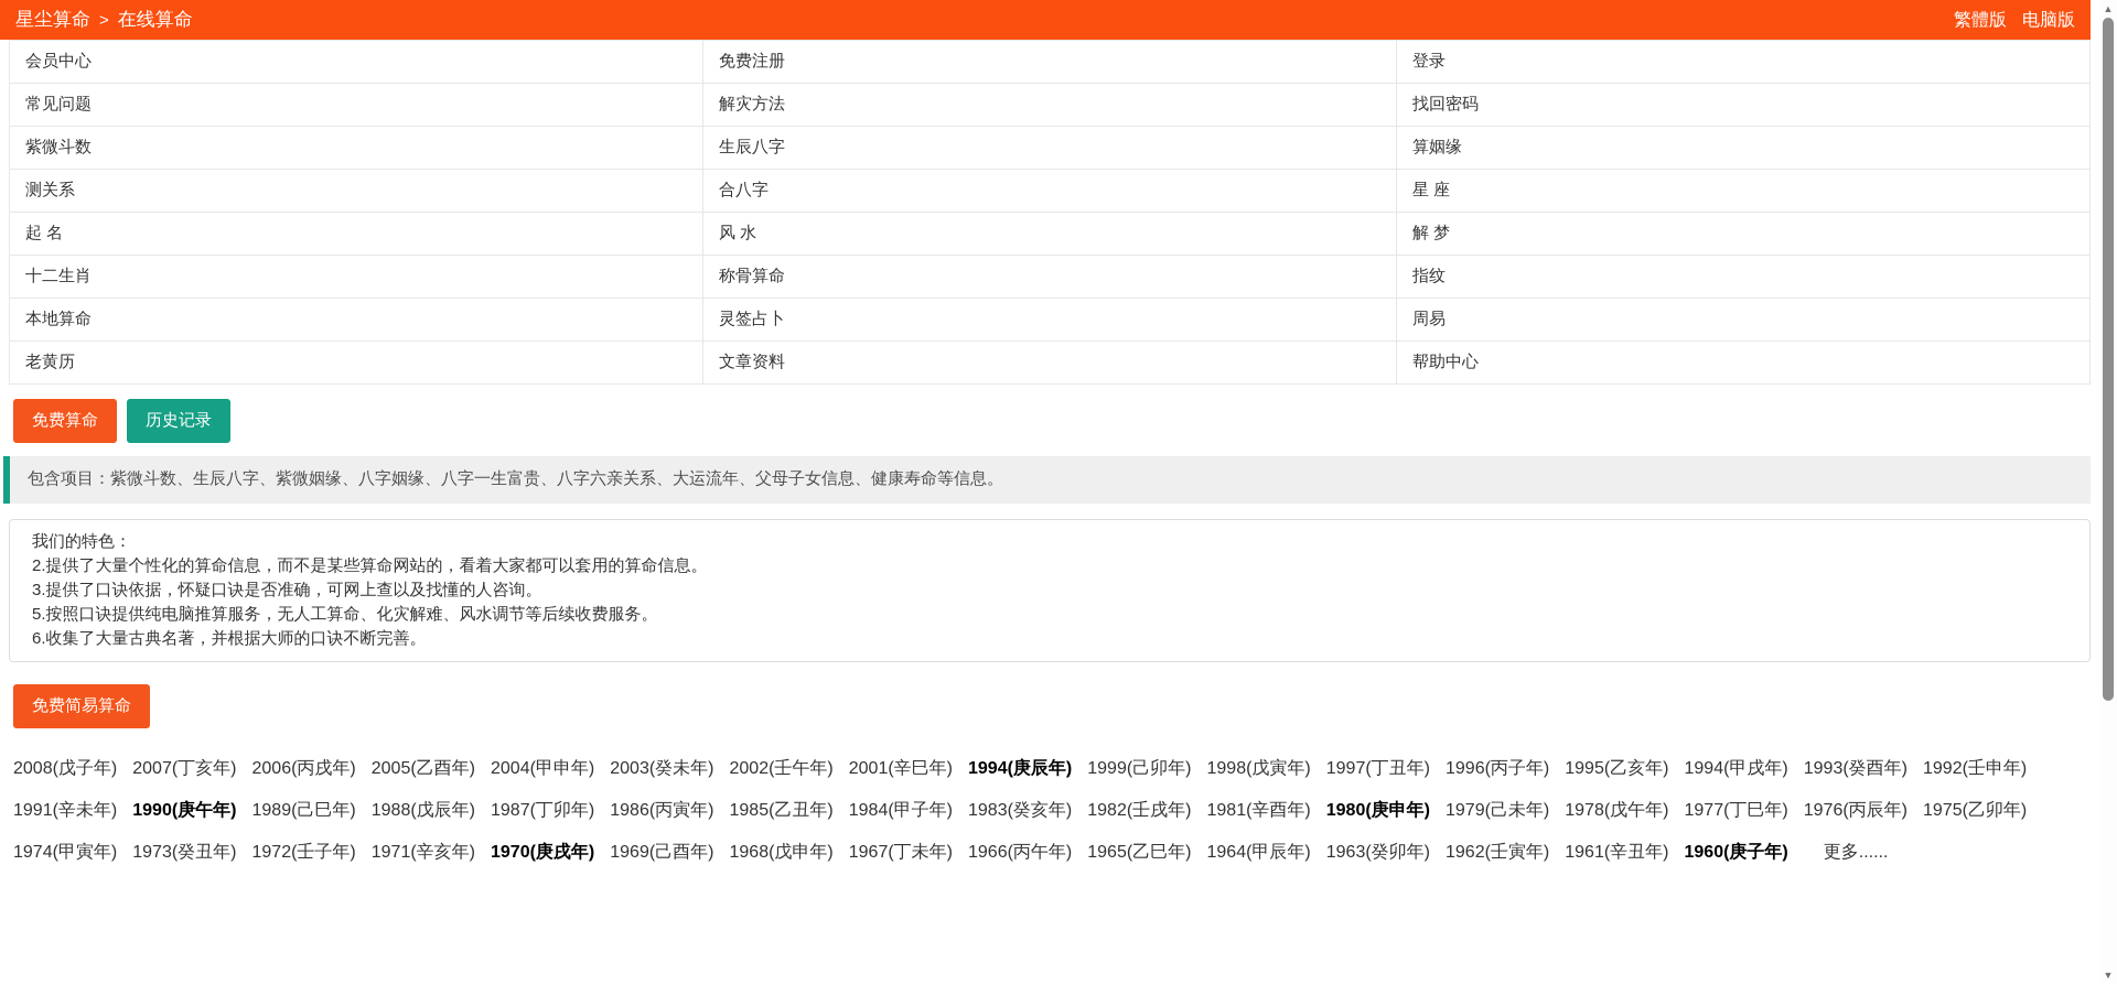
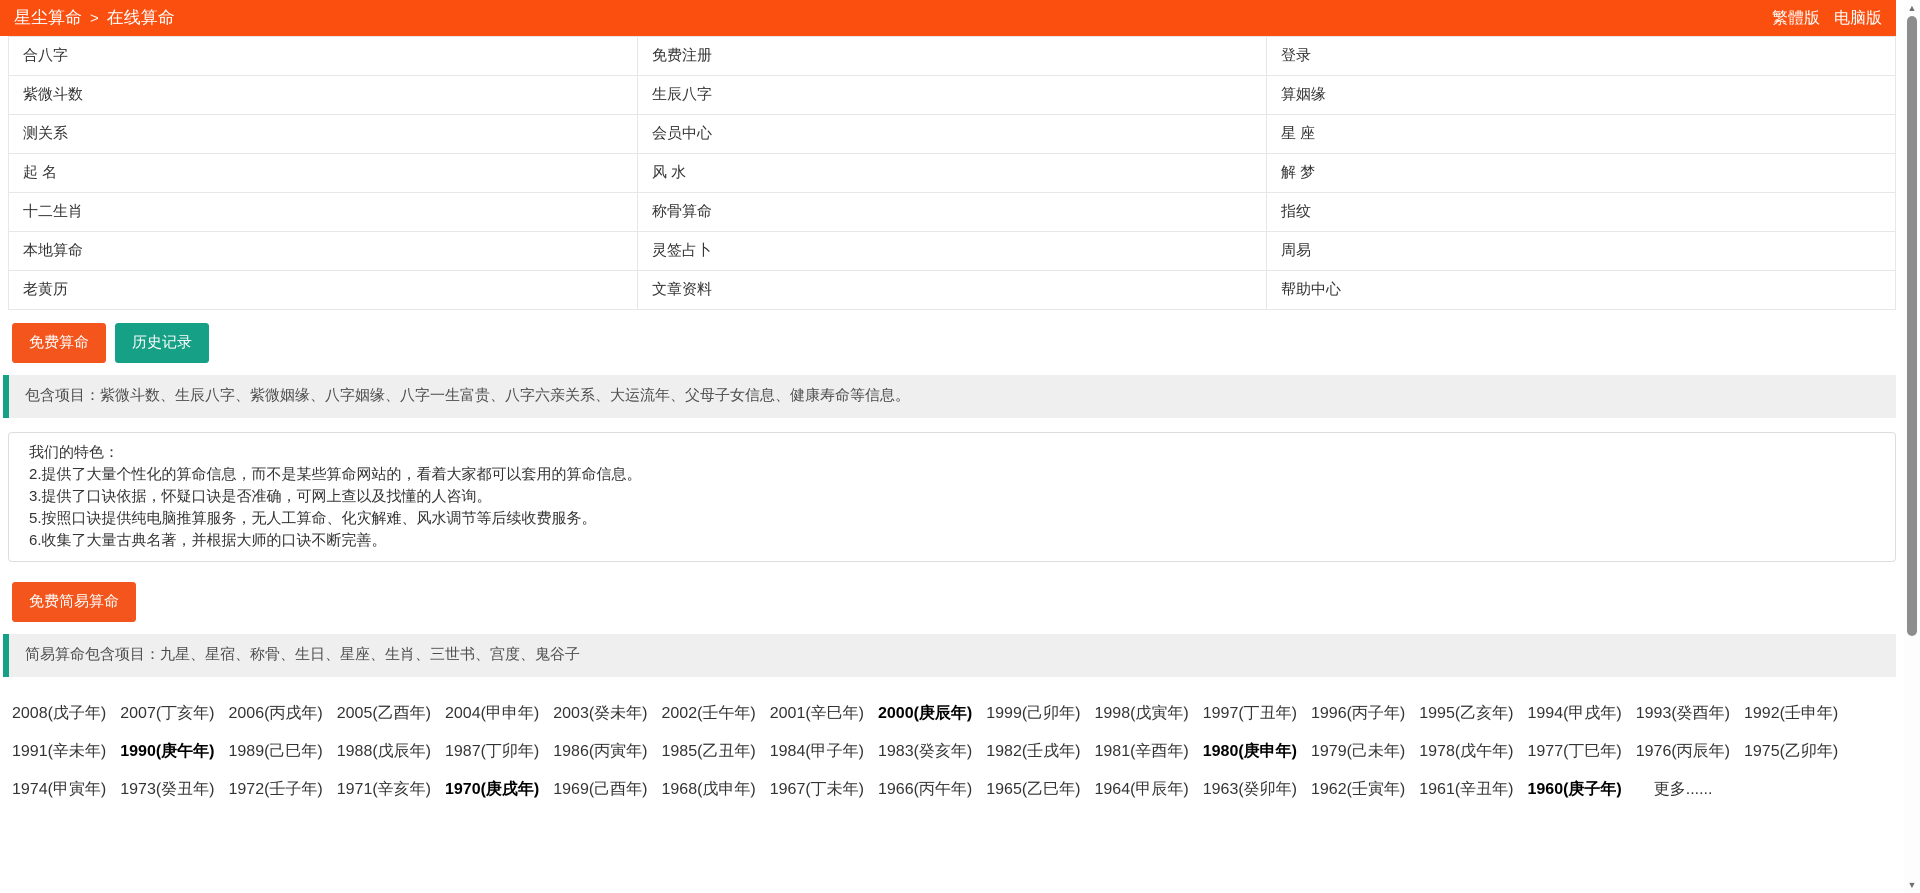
  星尘算命
  >
  在线算命
  繁體版
  电脑版
- 会员中心	免费注册	登录
+ 合八字	免费注册	登录
- 常见问题	解灾方法	找回密码
  紫微斗数	生辰八字	算姻缘
- 测关系	合八字	星 座
+ 测关系	会员中心	星 座
  起 名	风 水	解 梦
  十二生肖	称骨算命	指纹
  本地算命	灵签占卜	周易
  老黄历	文章资料	帮助中心
  免费算命
  历史记录
  包含项目：紫微斗数、生辰八字、紫微姻缘、八字姻缘、八字一生富贵、八字六亲关系、大运流年、父母子女信息、健康寿命等信息。
  我们的特色：
  2.提供了大量个性化的算命信息，而不是某些算命网站的，看着大家都可以套用的算命信息。
  3.提供了口诀依据，怀疑口诀是否准确，可网上查以及找懂的人咨询。
  5.按照口诀提供纯电脑推算服务，无人工算命、化灾解难、风水调节等后续收费服务。
  6.收集了大量古典名著，并根据大师的口诀不断完善。
  免费简易算命
+ 简易算命包含项目：九星、星宿、称骨、生日、星座、生肖、三世书、宫度、鬼谷子
- 2008(戊子年) 2007(丁亥年) 2006(丙戌年) 2005(乙酉年) 2004(甲申年) 2003(癸未年) 2002(壬午年) 2001(辛巳年) 1994(庚辰年) 1999(己卯年) 1998(戊寅年) 1997(丁丑年) 1996(丙子年) 1995(乙亥年) 1994(甲戌年) 1993(癸酉年) 1992(壬申年)
+ 2008(戊子年) 2007(丁亥年) 2006(丙戌年) 2005(乙酉年) 2004(甲申年) 2003(癸未年) 2002(壬午年) 2001(辛巳年) 2000(庚辰年) 1999(己卯年) 1998(戊寅年) 1997(丁丑年) 1996(丙子年) 1995(乙亥年) 1994(甲戌年) 1993(癸酉年) 1992(壬申年)
  1991(辛未年) 1990(庚午年) 1989(己巳年) 1988(戊辰年) 1987(丁卯年) 1986(丙寅年) 1985(乙丑年) 1984(甲子年) 1983(癸亥年) 1982(壬戌年) 1981(辛酉年) 1980(庚申年) 1979(己未年) 1978(戊午年) 1977(丁巳年) 1976(丙辰年) 1975(乙卯年)
  1974(甲寅年) 1973(癸丑年) 1972(壬子年) 1971(辛亥年) 1970(庚戌年) 1969(己酉年) 1968(戊申年) 1967(丁未年) 1966(丙午年) 1965(乙巳年) 1964(甲辰年) 1963(癸卯年) 1962(壬寅年) 1961(辛丑年) 1960(庚子年) 更多......
  ▲
  ▼
